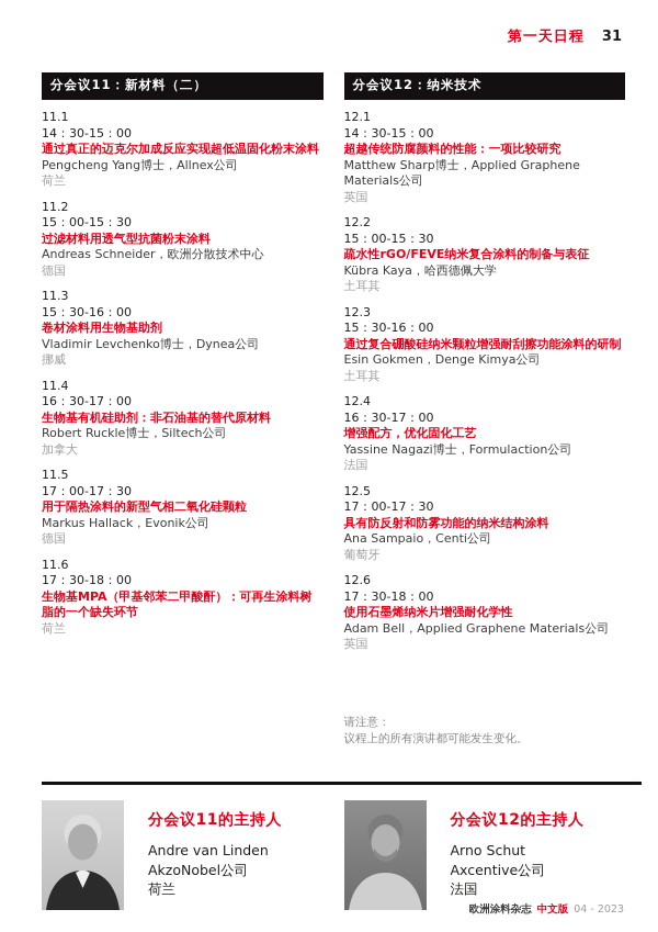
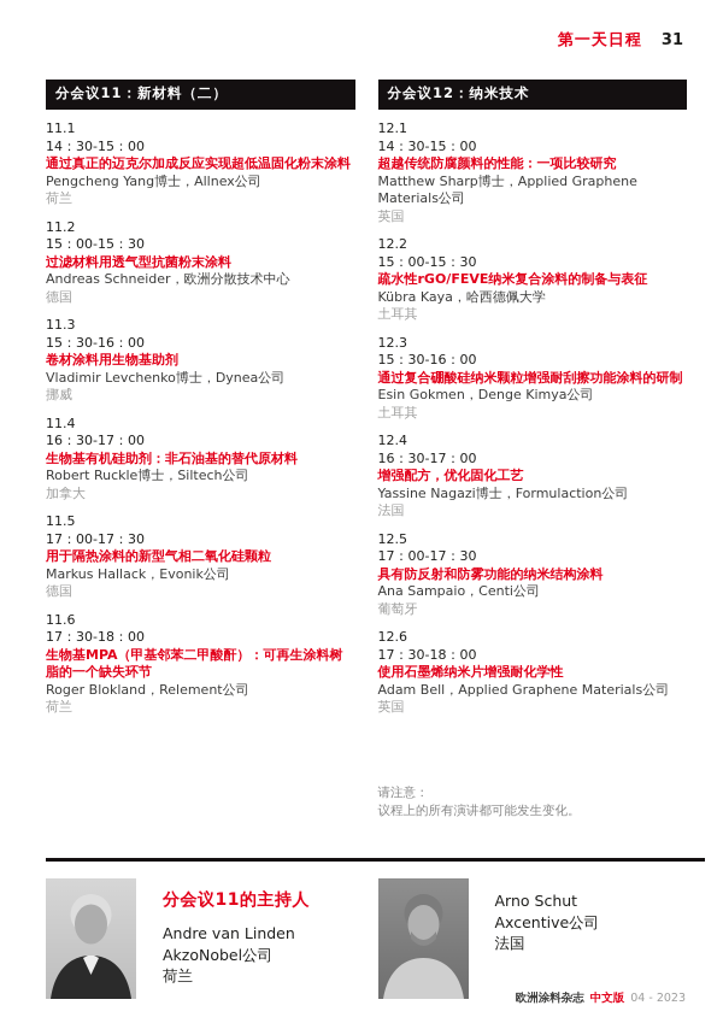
  第一天日程
  31
  分会议11：新材料（二）
  11.1
  14：30-15：00
  通过真正的迈克尔加成反应实现超低温固化粉末涂料
  Pengcheng Yang博士，Allnex公司
  荷兰
  11.2
  15：00-15：30
  过滤材料用透气型抗菌粉末涂料
  Andreas Schneider，欧洲分散技术中心
  德国
  11.3
  15：30-16：00
  卷材涂料用生物基助剂
  Vladimir Levchenko博士，Dynea公司
  挪威
  11.4
  16：30-17：00
  生物基有机硅助剂：非石油基的替代原材料
  Robert Ruckle博士，Siltech公司
  加拿大
  11.5
  17：00-17：30
  用于隔热涂料的新型气相二氧化硅颗粒
  Markus Hallack，Evonik公司
  德国
  11.6
  17：30-18：00
  生物基MPA（甲基邻苯二甲酸酐）：可再生涂料树脂的一个缺失环节
+ Roger Blokland，Relement公司
  荷兰
  分会议12：纳米技术
  12.1
  14：30-15：00
  超越传统防腐颜料的性能：一项比较研究
  Matthew Sharp博士，Applied Graphene Materials公司
  英国
  12.2
  15：00-15：30
  疏水性rGO/FEVE纳米复合涂料的制备与表征
  Kübra Kaya，哈西德佩大学
  土耳其
  12.3
  15：30-16：00
  通过复合硼酸硅纳米颗粒增强耐刮擦功能涂料的研制
  Esin Gokmen，Denge Kimya公司
  土耳其
  12.4
  16：30-17：00
  增强配方，优化固化工艺
  Yassine Nagazi博士，Formulaction公司
  法国
  12.5
  17：00-17：30
  具有防反射和防雾功能的纳米结构涂料
  Ana Sampaio，Centi公司
  葡萄牙
  12.6
  17：30-18：00
  使用石墨烯纳米片增强耐化学性
  Adam Bell，Applied Graphene Materials公司
  英国
  请注意：
  议程上的所有演讲都可能发生变化。
  分会议11的主持人
  Andre van Linden
  AkzoNobel公司
  荷兰
- 分会议12的主持人
  Arno Schut
  Axcentive公司
  法国
  欧洲涂料杂志
  中文版
  04 - 2023
